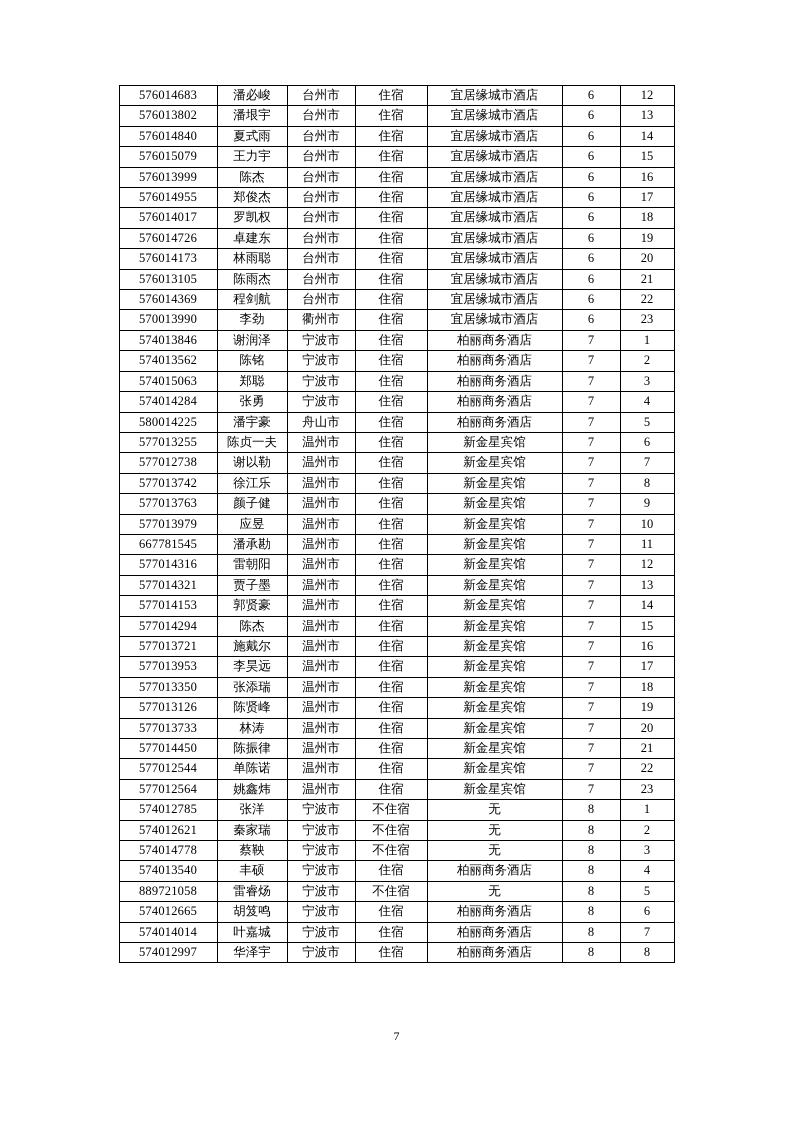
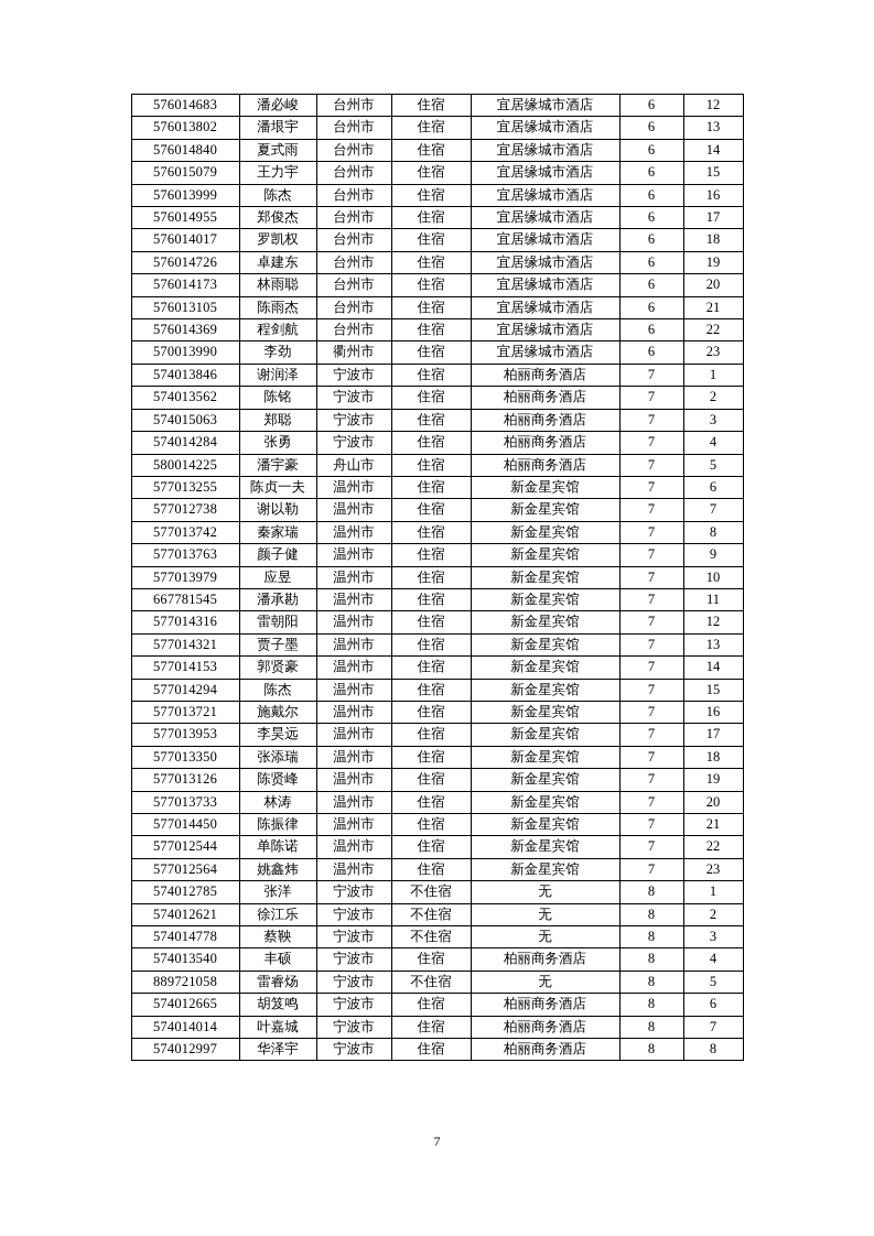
  576014683	潘必峻	台州市	住宿	宜居缘城市酒店	6	12
  576013802	潘垠宇	台州市	住宿	宜居缘城市酒店	6	13
  576014840	夏式雨	台州市	住宿	宜居缘城市酒店	6	14
  576015079	王力宇	台州市	住宿	宜居缘城市酒店	6	15
  576013999	陈杰	台州市	住宿	宜居缘城市酒店	6	16
  576014955	郑俊杰	台州市	住宿	宜居缘城市酒店	6	17
  576014017	罗凯权	台州市	住宿	宜居缘城市酒店	6	18
  576014726	卓建东	台州市	住宿	宜居缘城市酒店	6	19
  576014173	林雨聪	台州市	住宿	宜居缘城市酒店	6	20
  576013105	陈雨杰	台州市	住宿	宜居缘城市酒店	6	21
  576014369	程剑航	台州市	住宿	宜居缘城市酒店	6	22
  570013990	李劲	衢州市	住宿	宜居缘城市酒店	6	23
  574013846	谢润泽	宁波市	住宿	柏丽商务酒店	7	1
  574013562	陈铭	宁波市	住宿	柏丽商务酒店	7	2
  574015063	郑聪	宁波市	住宿	柏丽商务酒店	7	3
  574014284	张勇	宁波市	住宿	柏丽商务酒店	7	4
  580014225	潘宇豪	舟山市	住宿	柏丽商务酒店	7	5
  577013255	陈贞一夫	温州市	住宿	新金星宾馆	7	6
  577012738	谢以勒	温州市	住宿	新金星宾馆	7	7
- 577013742	徐江乐	温州市	住宿	新金星宾馆	7	8
+ 577013742	秦家瑞	温州市	住宿	新金星宾馆	7	8
  577013763	颜子健	温州市	住宿	新金星宾馆	7	9
  577013979	应昱	温州市	住宿	新金星宾馆	7	10
  667781545	潘承勘	温州市	住宿	新金星宾馆	7	11
  577014316	雷朝阳	温州市	住宿	新金星宾馆	7	12
  577014321	贾子墨	温州市	住宿	新金星宾馆	7	13
  577014153	郭贤豪	温州市	住宿	新金星宾馆	7	14
  577014294	陈杰	温州市	住宿	新金星宾馆	7	15
  577013721	施戴尔	温州市	住宿	新金星宾馆	7	16
  577013953	李昊远	温州市	住宿	新金星宾馆	7	17
  577013350	张添瑞	温州市	住宿	新金星宾馆	7	18
  577013126	陈贤峰	温州市	住宿	新金星宾馆	7	19
  577013733	林涛	温州市	住宿	新金星宾馆	7	20
  577014450	陈振律	温州市	住宿	新金星宾馆	7	21
  577012544	单陈诺	温州市	住宿	新金星宾馆	7	22
  577012564	姚鑫炜	温州市	住宿	新金星宾馆	7	23
  574012785	张洋	宁波市	不住宿	无	8	1
- 574012621	秦家瑞	宁波市	不住宿	无	8	2
+ 574012621	徐江乐	宁波市	不住宿	无	8	2
  574014778	蔡鞅	宁波市	不住宿	无	8	3
  574013540	丰硕	宁波市	住宿	柏丽商务酒店	8	4
  889721058	雷睿炀	宁波市	不住宿	无	8	5
  574012665	胡笈鸣	宁波市	住宿	柏丽商务酒店	8	6
  574014014	叶嘉城	宁波市	住宿	柏丽商务酒店	8	7
  574012997	华泽宇	宁波市	住宿	柏丽商务酒店	8	8
  7
